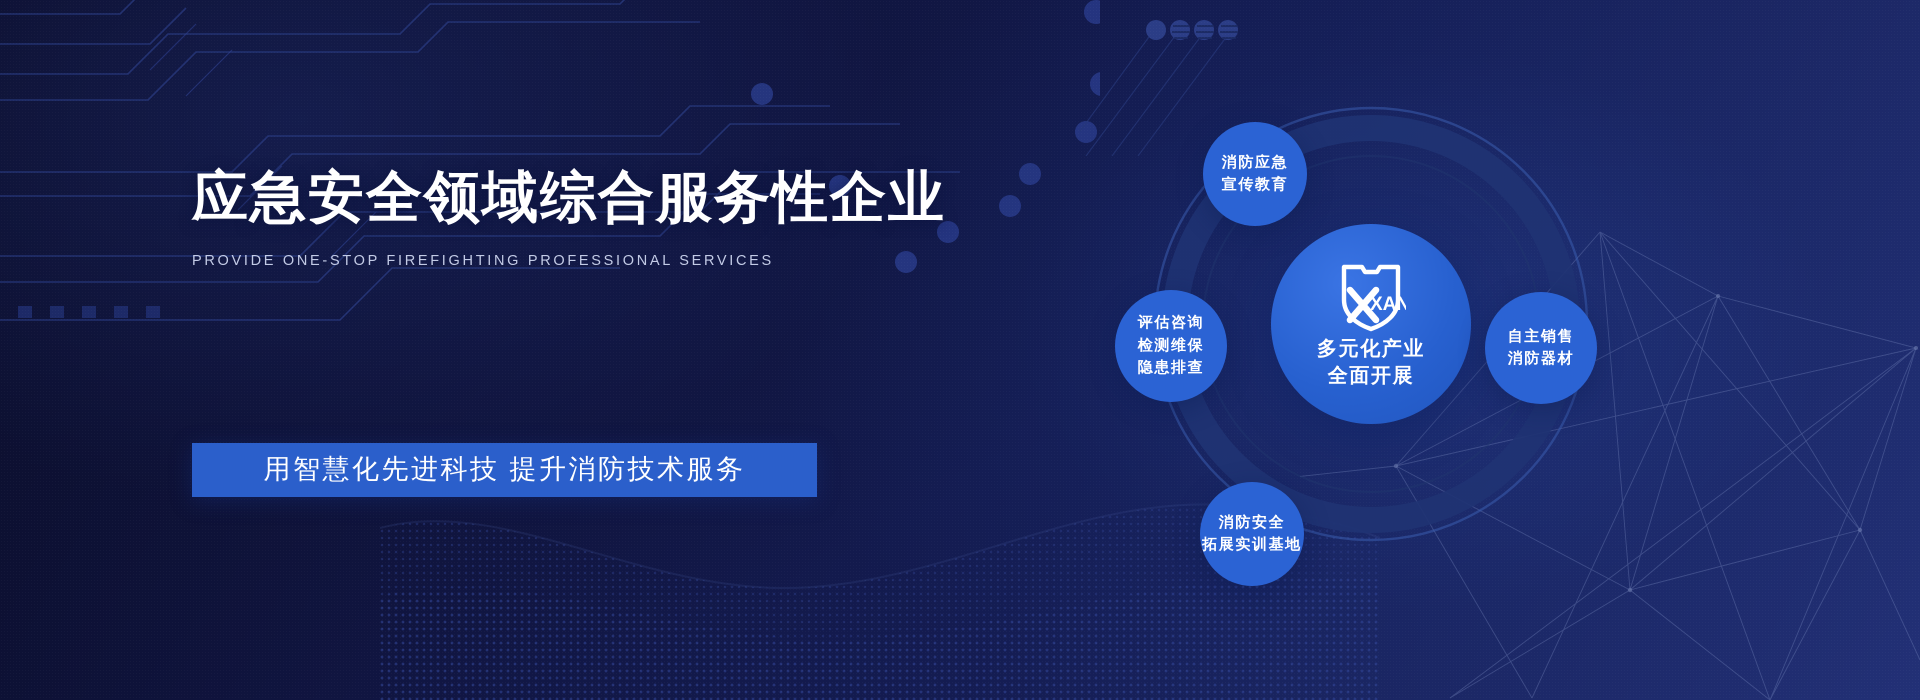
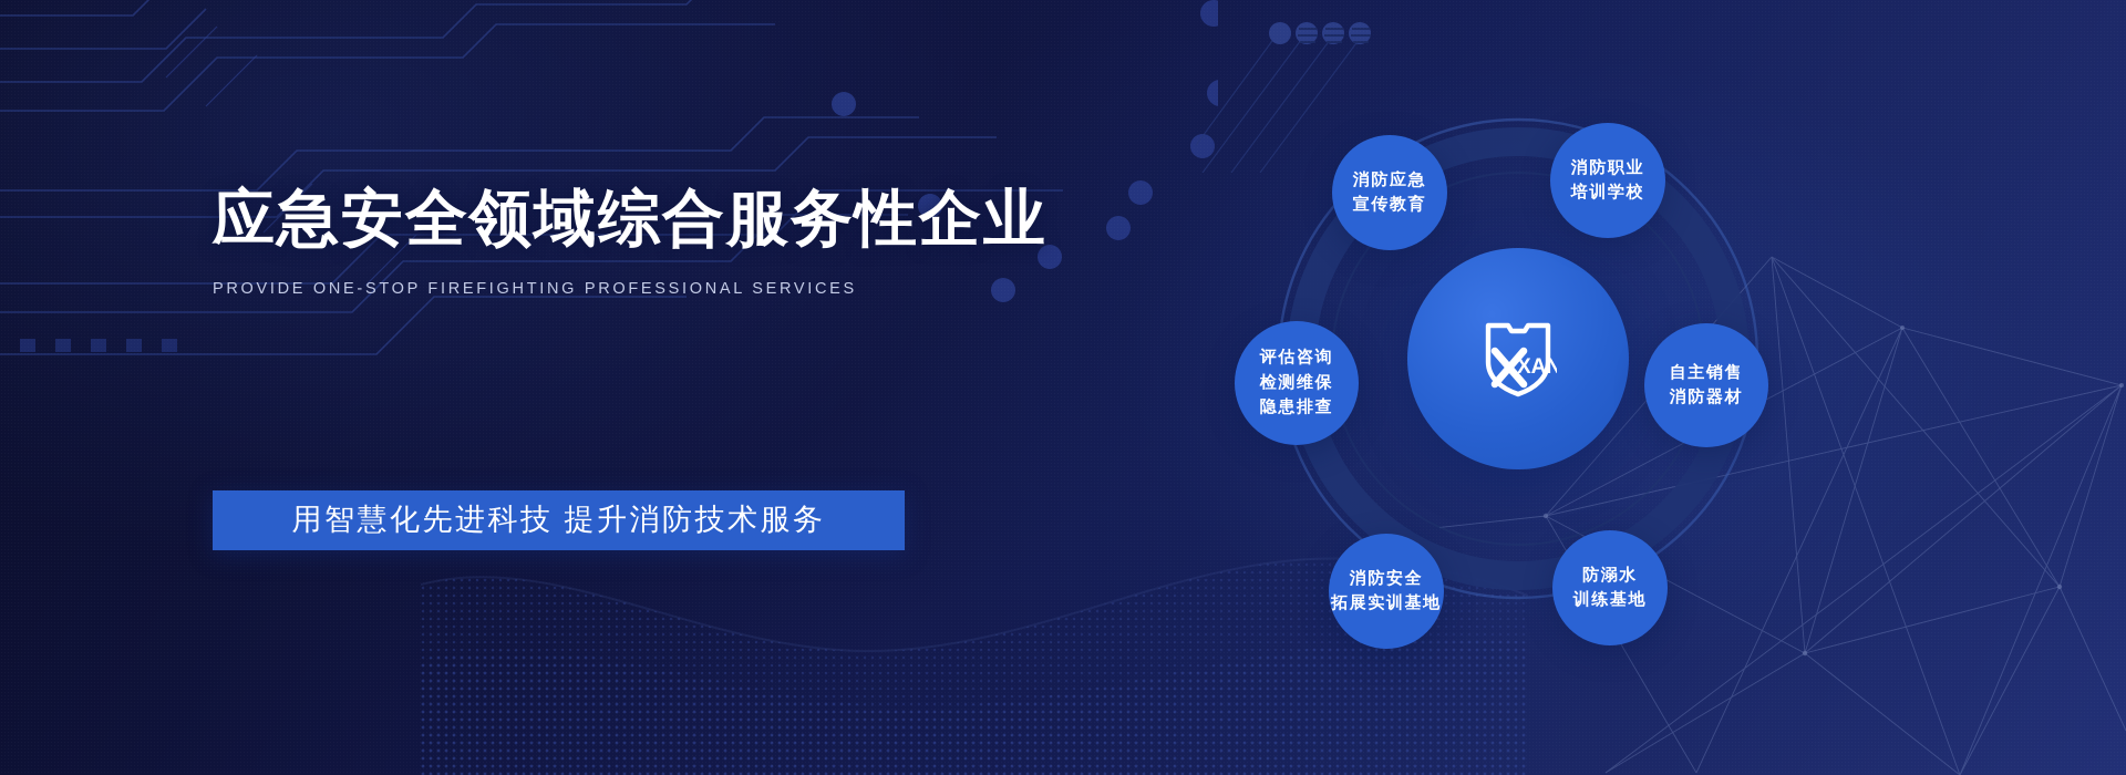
  应急安全领域综合服务性企业
  PROVIDE ONE-STOP FIREFIGHTING PROFESSIONAL SERVICES
  用智慧化先进科技 提升消防技术服务
  XAN
- 多元化产业
- 全面开展
  消防应急
  宣传教育
+ 消防职业
+ 培训学校
  自主销售
  消防器材
+ 防溺水
+ 训练基地
  消防安全
  拓展实训基地
  评估咨询
  检测维保
  隐患排查
